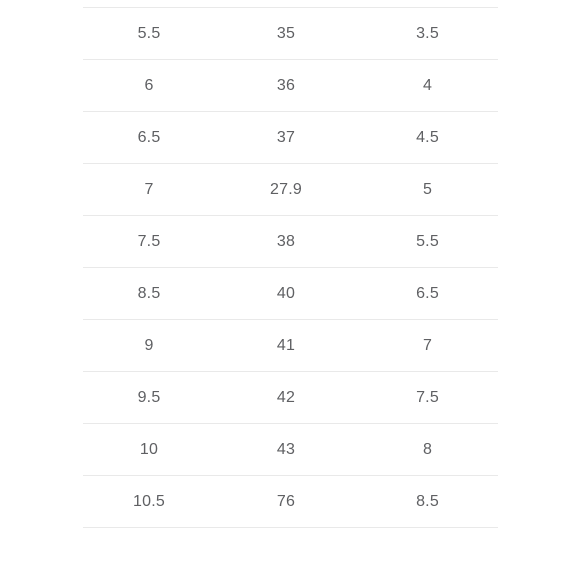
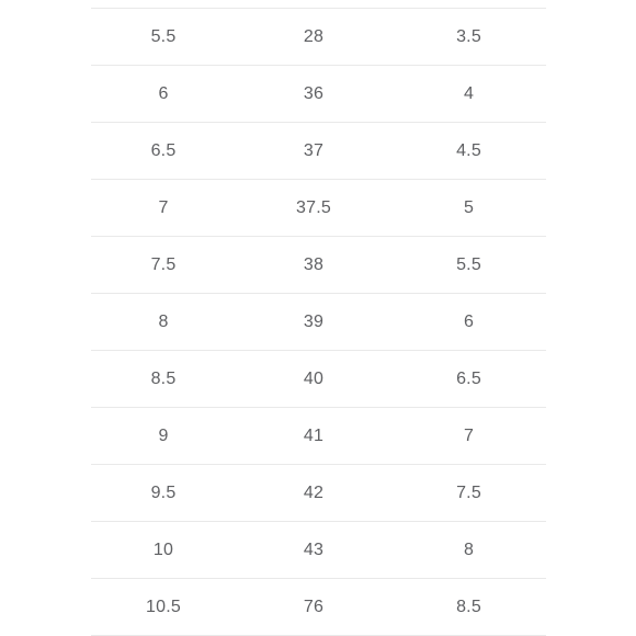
- 5.5	35	3.5
+ 5.5	28	3.5
  6	36	4
  6.5	37	4.5
- 7	27.9	5
+ 7	37.5	5
  7.5	38	5.5
+ 8	39	6
  8.5	40	6.5
  9	41	7
  9.5	42	7.5
  10	43	8
  10.5	76	8.5
